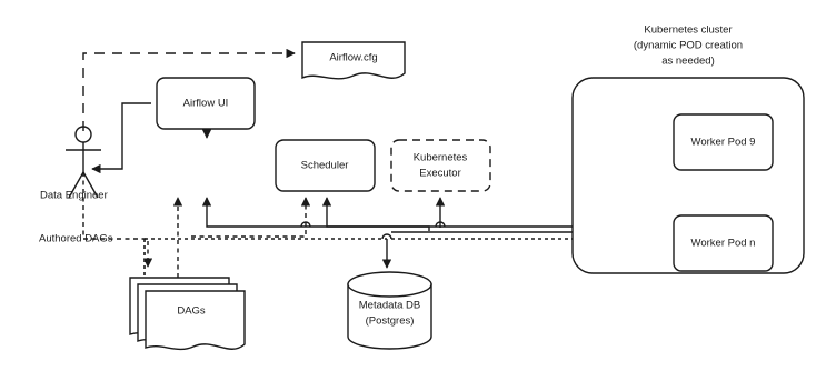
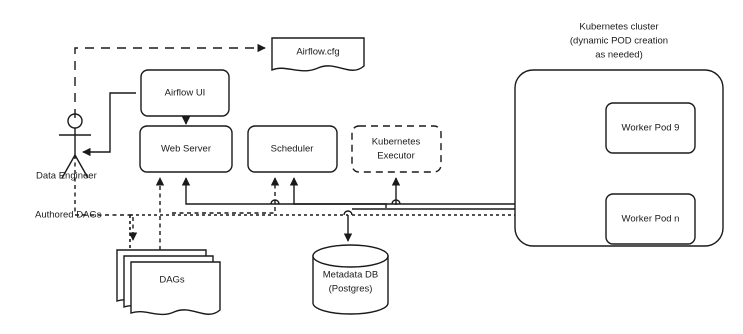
  Airflow.cfg
  Airflow UI
+ Web Server
  Scheduler
  Kubernetes
  Executor
  DAGs
  Metadata DB
  (Postgres)
  Kubernetes cluster
  (dynamic POD creation
  as needed)
  Worker Pod 9
  Worker Pod n
  Data Engineer
  Authored DAGs
